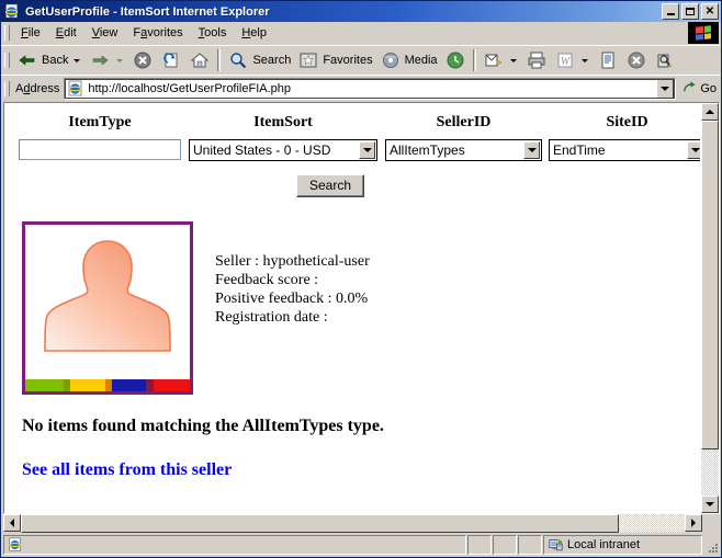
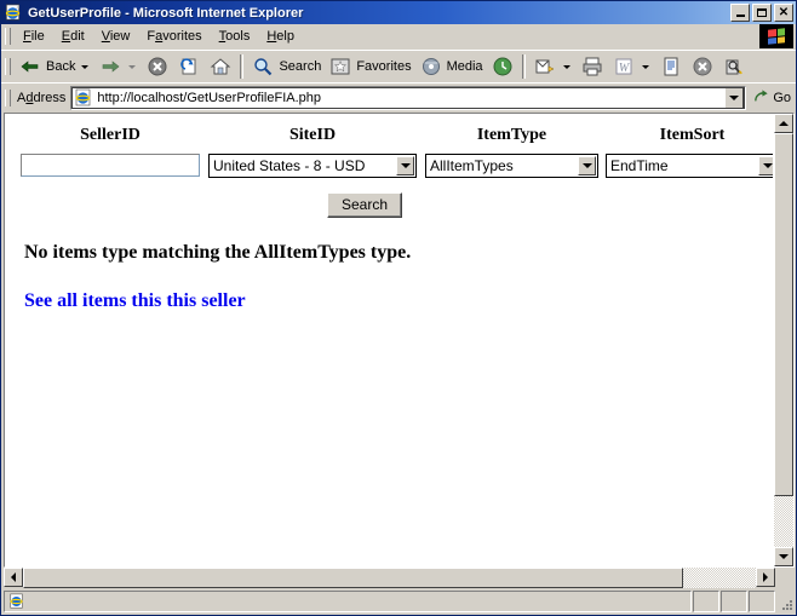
- GetUserProfile - ItemSort Internet Explorer
+ GetUserProfile - Microsoft Internet Explorer
  ✕
  File
  Edit
  View
  Favorites
  Tools
  Help
  Back
  Search
  Favorites
  Media
  W
  Address
  http://localhost/GetUserProfileFIA.php
  Go
- ItemType
+ SellerID
- ItemSort
+ SiteID
- United States - 0 - USD
+ United States - 8 - USD
- SellerID
+ ItemType
  AllItemTypes
- SiteID
+ ItemSort
  EndTime
  Search
- Seller : hypothetical-user
- Feedback score :
- Positive feedback : 0.0%
- Registration date :
- No items found matching the AllItemTypes type.
+ No items type matching the AllItemTypes type.
- See all items from this seller
+ See all items this this seller
- Local intranet
